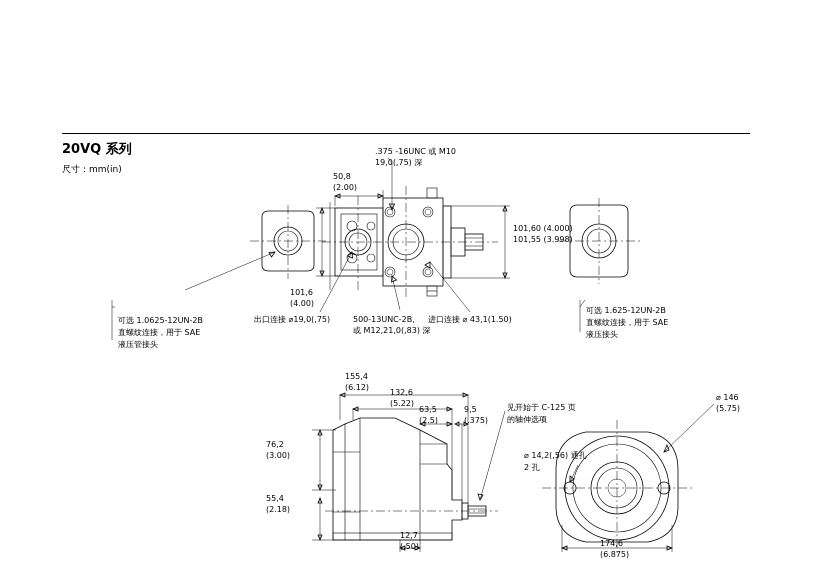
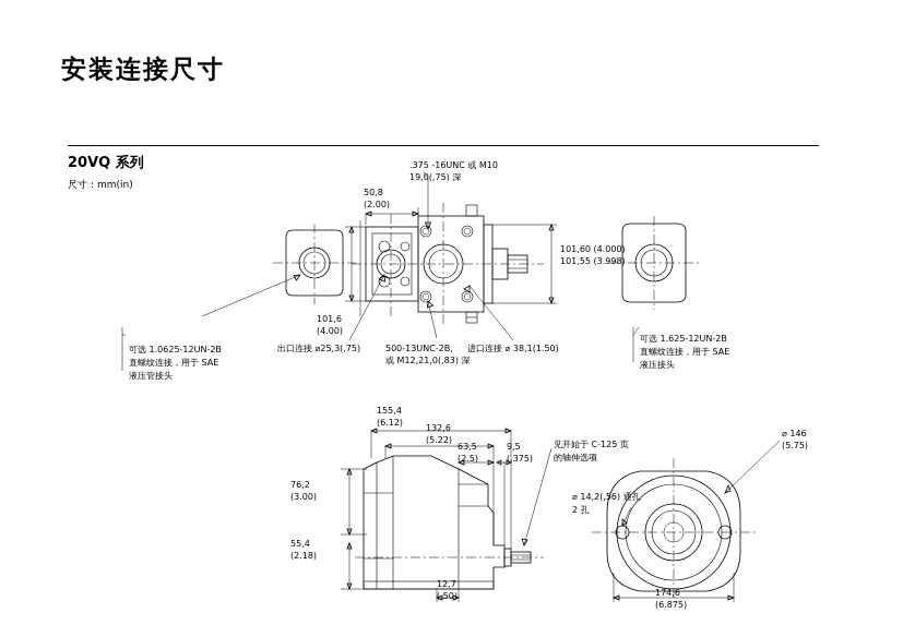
+ 安装连接尺寸
  20VQ 系列
  尺寸：mm(in)
  .375 -16UNC 或 M10
  19,0(,75) 深
  50,8
  (2.00)
  101,60 (4.000)
  101,55 (3.998)
  101,6
  (4.00)
- 出口连接 ⌀19,0(,75)
+ 出口连接 ⌀25,3(,75)
  500-13UNC-2B,
  或 M12,21,0(,83) 深
- 进口连接 ⌀ 43,1(1.50)
+ 进口连接 ⌀ 38,1(1.50)
  可选 1.0625-12UN-2B
  直螺纹连接，用于 SAE
  液压管接头
  可选 1.625-12UN-2B
  直螺纹连接，用于 SAE
  液压接头
  155,4
  (6.12)
  132,6
  (5.22)
  63,5
  (2.5)
  9,5
  (.375)
  76,2
  (3.00)
  55,4
  (2.18)
  12,7
  (.50)
  见开始于 C-125 页
  的轴伸选项
  ⌀ 146
  (5.75)
  ⌀ 14,2(,56) 通孔
  2 孔
  174,6
  (6.875)
